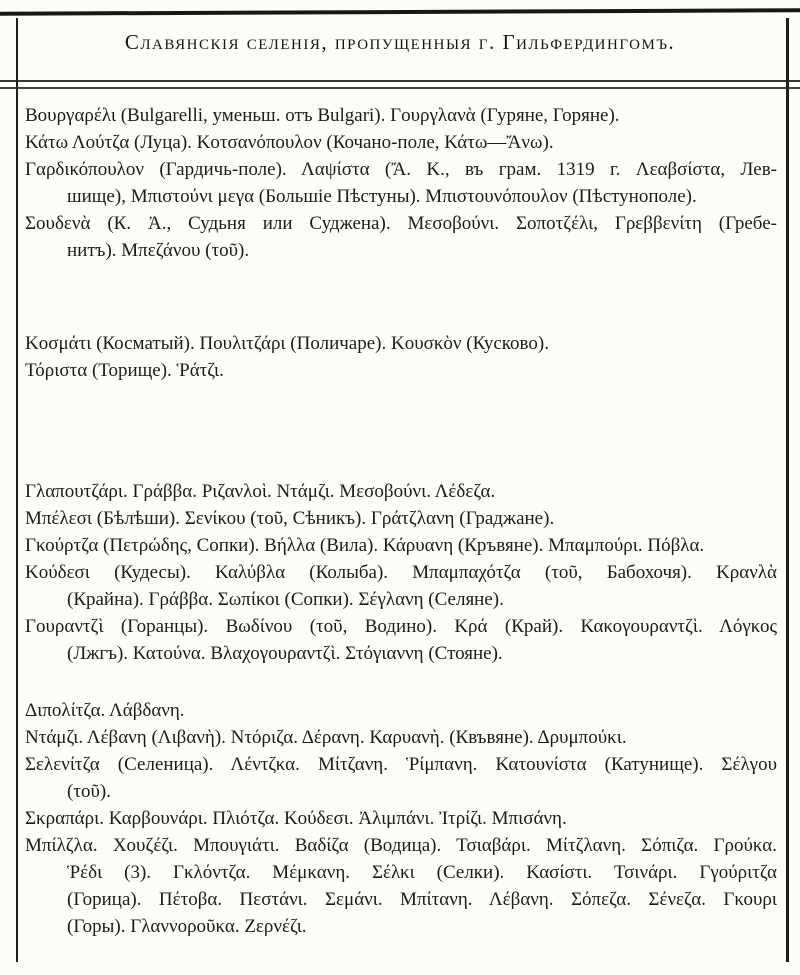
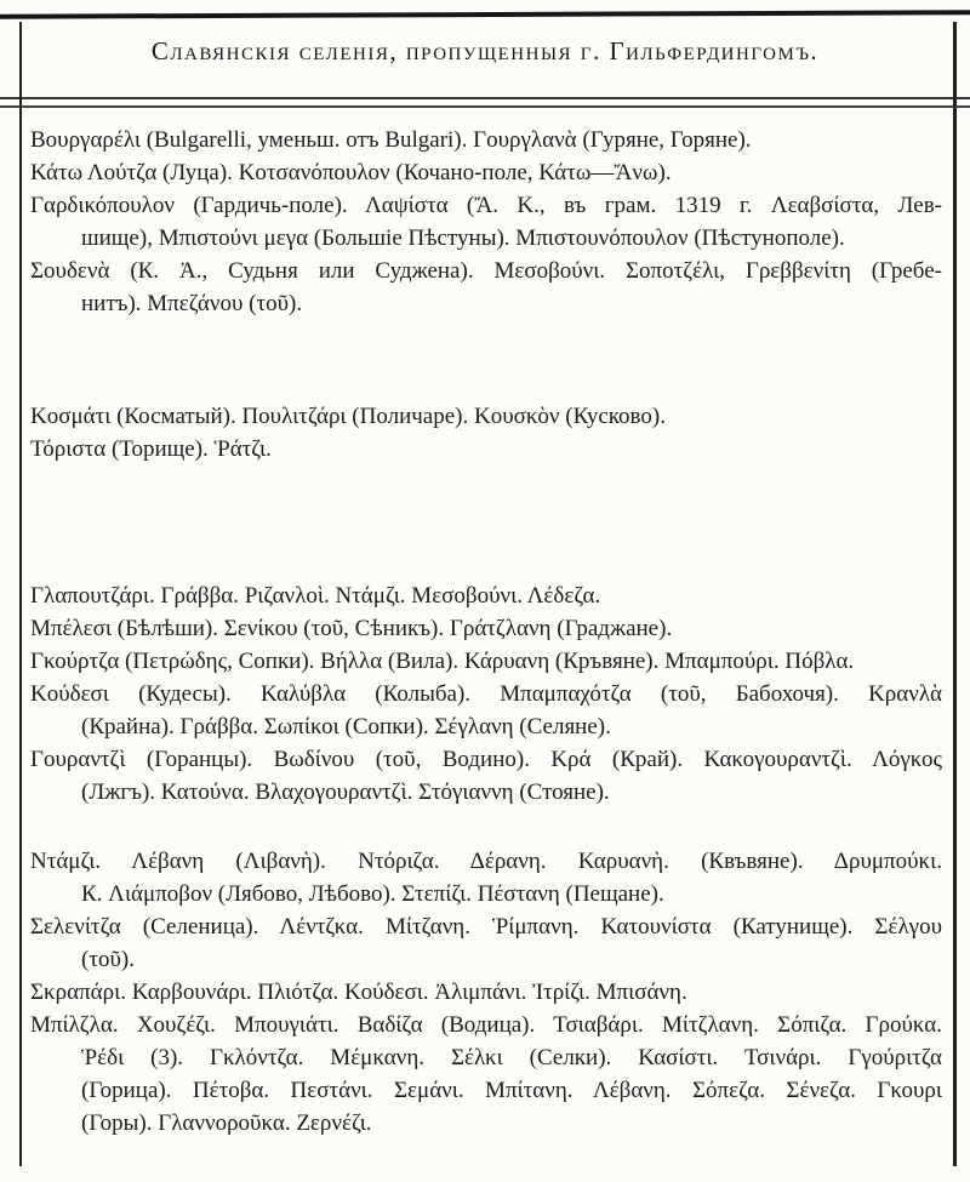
  Славянскія селенія, пропущенныя г. Гильфердингомъ.
  Βουργαρέλι (Bulgarelli, уменьш. отъ Bulgari). Γουργλανὰ (Гуряне, Горяне).
  Κάτω Λούτζα (Луца). Κοτσανόπουλον (Кочано-поле, Κάτω—Ἄνω).
  Γαρδικόπουλον (Гардичь-поле). Λαψίστα (Ἄ. Κ., въ грам. 1319 г. Λεαβσίστα, Лев-
  шище), Μπιστούνι μεγα (Большіе Пѣстуны). Μπιστουνόπουλον (Пѣстунополе).
  Σουδενὰ (К. Ἀ., Судьня или Суджена). Μεσοβούνι. Σοποτζέλι, Γρεββενίτη (Гребе-
  нитъ). Μπεζάνου (τοῦ).
  Κοσμάτι (Косматый). Πουλιτζάρι (Поличаре). Κουσκὸν (Кусково).
  Τόριστα (Торище). Ῥάτζι.
  Γλαπουτζάρι. Γράββα. Ριζανλοὶ. Ντάμζι. Μεσοβούνι. Λέδεζα.
  Μπέλεσι (Бѣлѣши). Σενίκου (τοῦ, Сѣникъ). Γράτζλανη (Граджане).
  Γκούρτζα (Πετρώδης, Сопки). Βήλλα (Вила). Κάρυανη (Кръвяне). Μπαμπούρι. Πόβλα.
  Κούδεσι (Кудесы). Καλύβλα (Колыба). Μπαμπαχότζα (τοῦ, Бабохочя). Κρανλὰ
  (Крайна). Γράββα. Σωπίκοι (Сопки). Σέγλανη (Селяне).
  Γουραντζὶ (Горанцы). Βωδίνου (τοῦ, Водино). Κρά (Край). Κακογουραντζὶ. Λόγκος
  (Лжгъ). Κατούνα. Βλαχογουραντζὶ. Στόγιαννη (Стояне).
- Διπολίτζα. Λάβδανη.
  Ντάμζι. Λέβανη (Λιβανὴ). Ντόριζα. Δέρανη. Καρυανὴ. (Квъвяне). Δρυμπούκι.
+ К. Λιάμποβον (Лябово, Лѣбово). Στεπίζι. Πέστανη (Пещане).
  Σελενίτζα (Селеница). Λέντζκα. Μίτζανη. Ῥίμπανη. Κατουνίστα (Катунище). Σέλγου
  (τοῦ).
  Σκραπάρι. Καρβουνάρι. Πλιότζα. Κούδεσι. Ἀλιμπάνι. Ἰτρίζι. Μπισάνη.
  Μπίλζλα. Χουζέζι. Μπουγιάτι. Βαδίζα (Водица). Τσιαβάρι. Μίτζλανη. Σόπιζα. Γρούκα.
  Ῥέδι (3). Γκλόντζα. Μέμκανη. Σέλκι (Селки). Κασίστι. Τσινάρι. Γγούριτζα
  (Горица). Πέτοβα. Πεστάνι. Σεμάνι. Μπίτανη. Λέβανη. Σόπεζα. Σένεζα. Γκουρι
  (Горы). Γλαννοροῦκα. Ζερνέζι.
